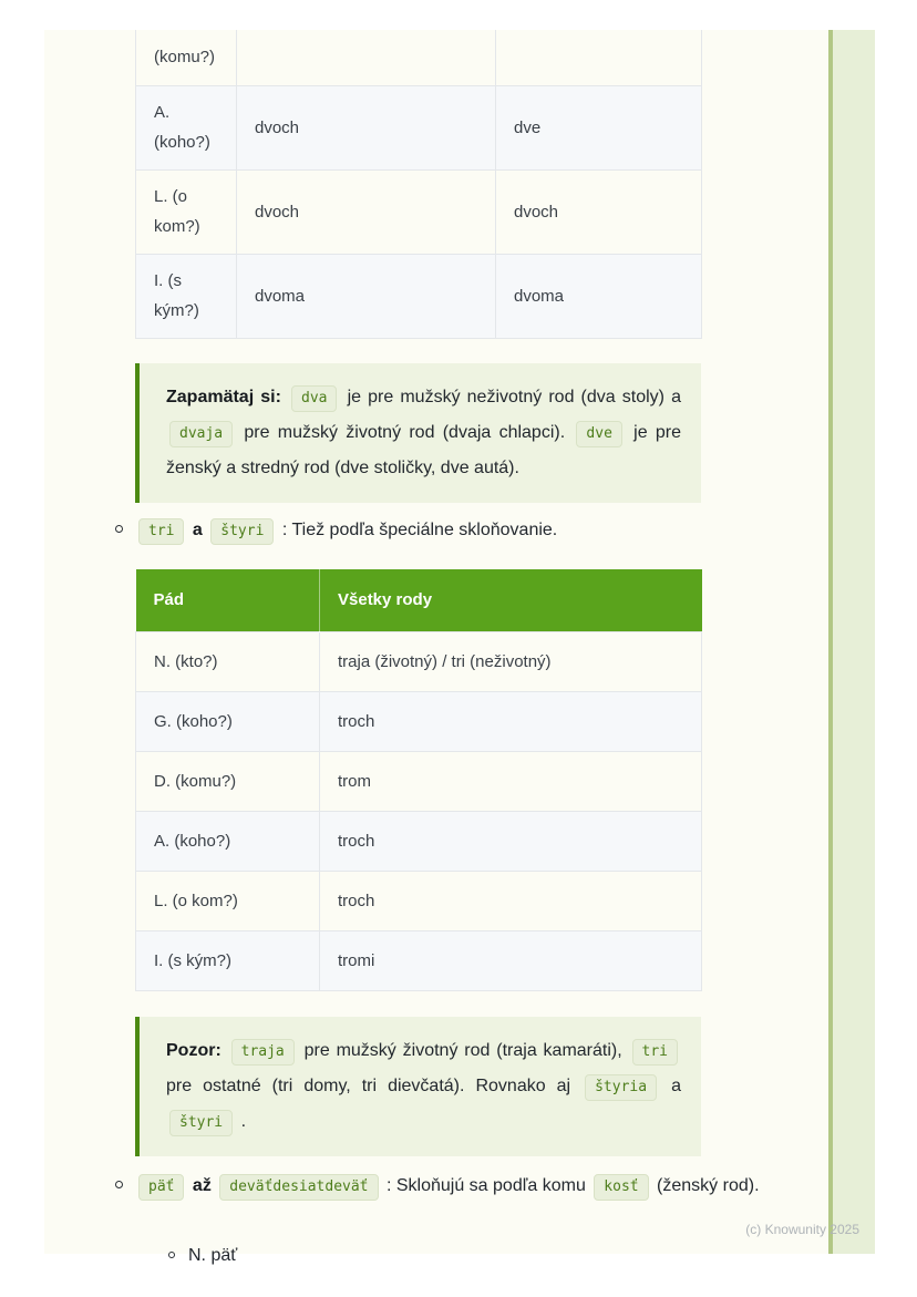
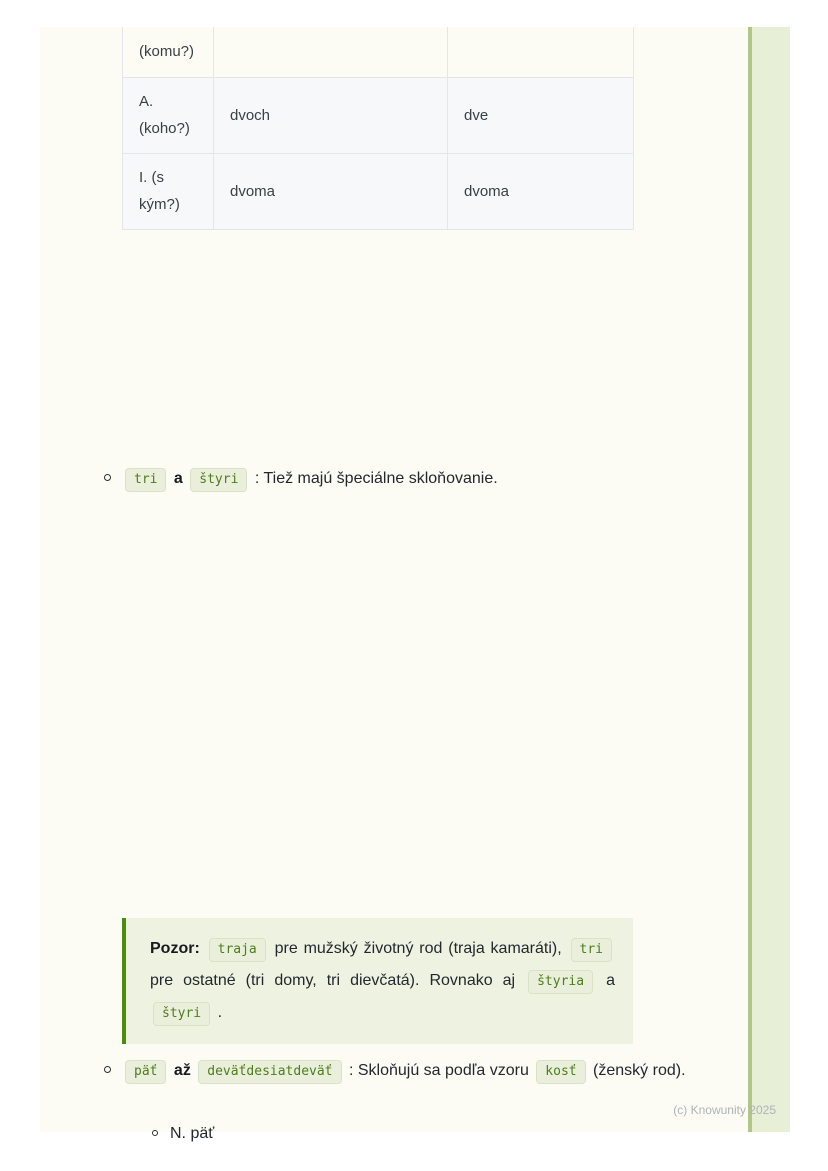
  (komu?)
  A. (koho?)	dvoch	dve
- L. (o kom?)	dvoch	dvoch
  I. (s kým?)	dvoma	dvoma
- Zapamätaj si: dva je pre mužský neživotný rod (dva stoly) a dvaja pre mužský životný rod (dvaja chlapci). dve je pre ženský a stredný rod (dve stoličky, dve autá).
- tri a štyri : Tiež podľa špeciálne skloňovanie.
+ tri a štyri : Tiež majú špeciálne skloňovanie.
- Pád	Všetky rody
- N. (kto?)	traja (životný) / tri (neživotný)
- G. (koho?)	troch
- D. (komu?)	trom
- A. (koho?)	troch
- L. (o kom?)	troch
- I. (s kým?)	tromi
  Pozor: traja pre mužský životný rod (traja kamaráti), tri pre ostatné (tri domy, tri dievčatá). Rovnako aj štyria a štyri .
- päť až deväťdesiatdeväť : Skloňujú sa podľa komu kosť (ženský rod).
+ päť až deväťdesiatdeväť : Skloňujú sa podľa vzoru kosť (ženský rod).
  N. päť
  (c) Knowunity 2025
